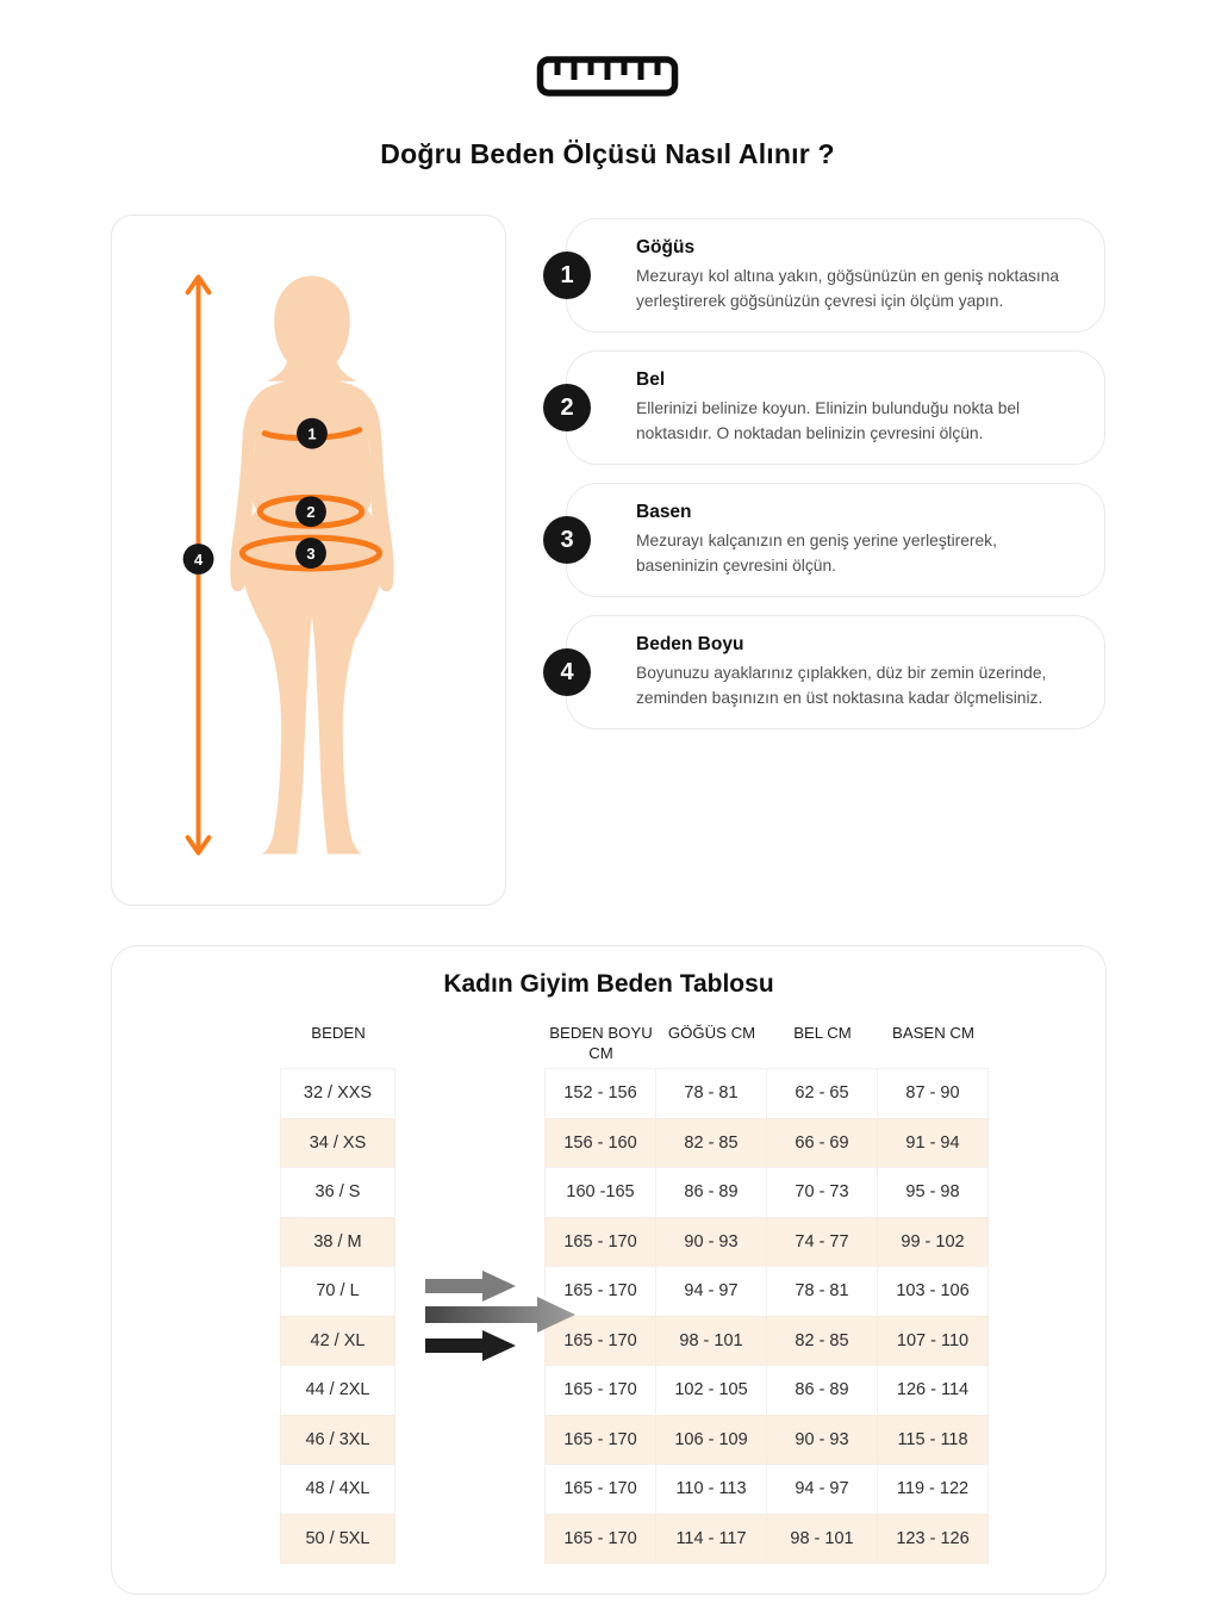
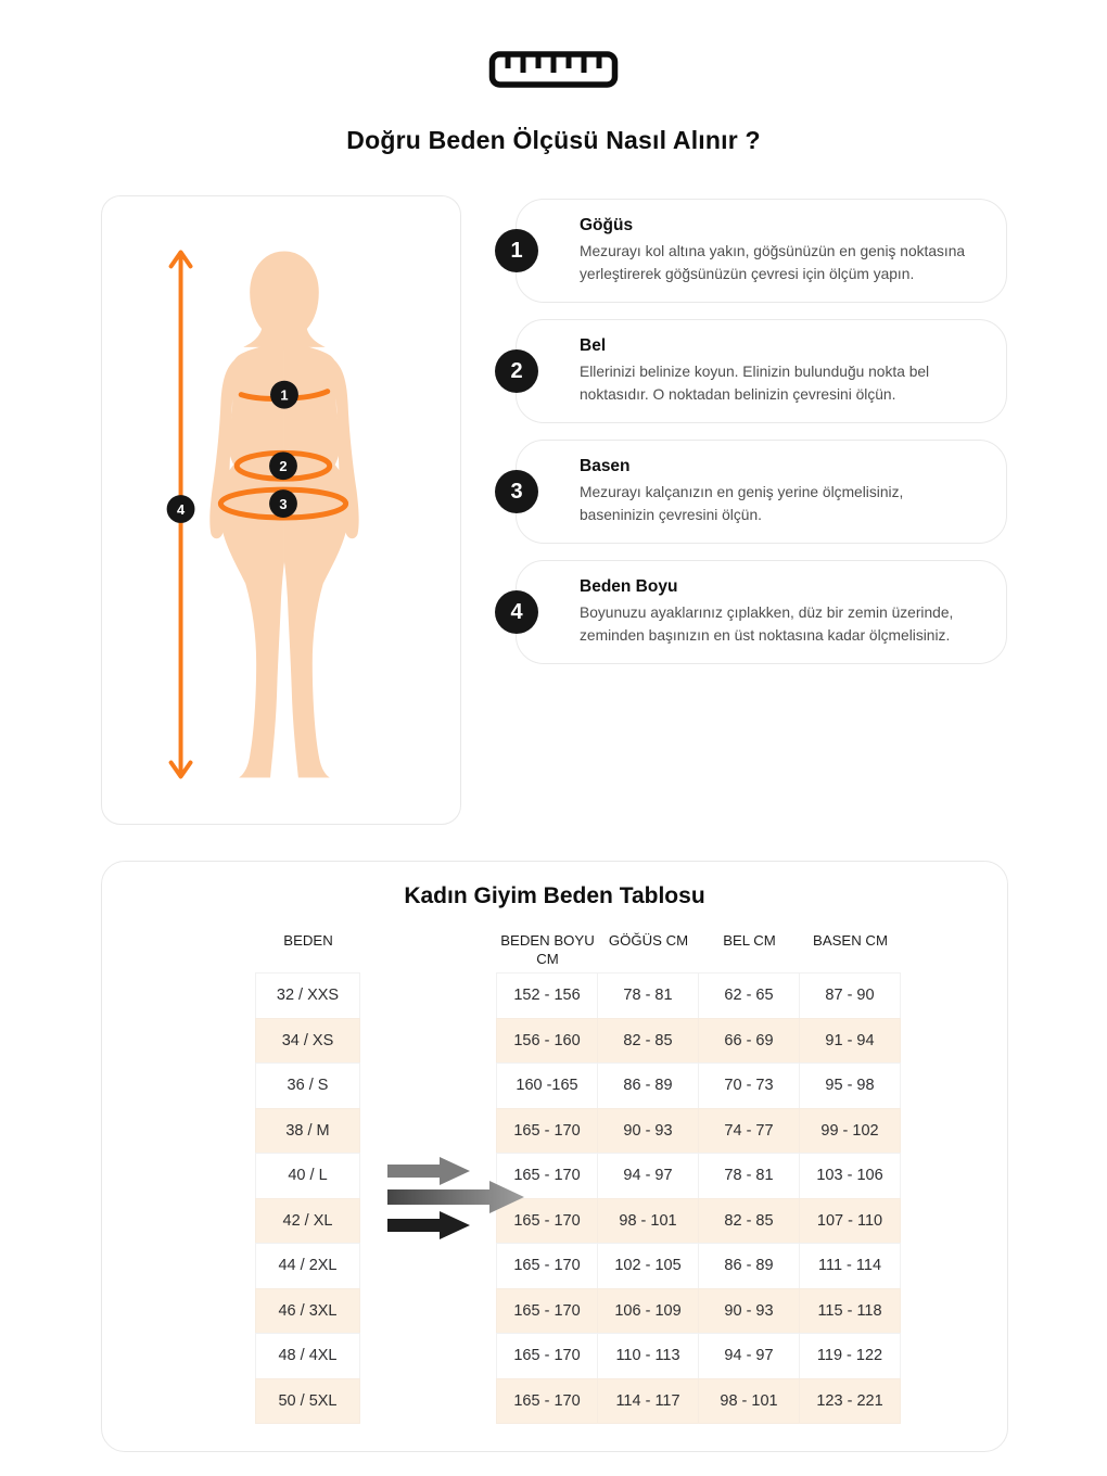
  Doğru Beden Ölçüsü Nasıl Alınır ?
  1
  2
  3
  4
  1
  Göğüs
  Mezurayı kol altına yakın, göğsünüzün en geniş noktasına yerleştirerek göğsünüzün çevresi için ölçüm yapın.
  2
  Bel
  Ellerinizi belinize koyun. Elinizin bulunduğu nokta bel noktasıdır. O noktadan belinizin çevresini ölçün.
  3
  Basen
- Mezurayı kalçanızın en geniş yerine yerleştirerek, baseninizin çevresini ölçün.
+ Mezurayı kalçanızın en geniş yerine ölçmelisiniz, baseninizin çevresini ölçün.
  4
  Beden Boyu
  Boyunuzu ayaklarınız çıplakken, düz bir zemin üzerinde, zeminden başınızın en üst noktasına kadar ölçmelisiniz.
  Kadın Giyim Beden Tablosu
  BEDEN
  BEDEN BOYU CM
  GÖĞÜS CM
  BEL CM
  BASEN CM
  32 / XXS
  152 - 156
  78 - 81
  62 - 65
  87 - 90
  34 / XS
  156 - 160
  82 - 85
  66 - 69
  91 - 94
  36 / S
  160 -165
  86 - 89
  70 - 73
  95 - 98
  38 / M
  165 - 170
  90 - 93
  74 - 77
  99 - 102
- 70 / L
+ 40 / L
  165 - 170
  94 - 97
  78 - 81
  103 - 106
  42 / XL
  165 - 170
  98 - 101
  82 - 85
  107 - 110
  44 / 2XL
  165 - 170
  102 - 105
  86 - 89
- 126 - 114
+ 111 - 114
  46 / 3XL
  165 - 170
  106 - 109
  90 - 93
  115 - 118
  48 / 4XL
  165 - 170
  110 - 113
  94 - 97
  119 - 122
  50 / 5XL
  165 - 170
  114 - 117
  98 - 101
- 123 - 126
+ 123 - 221
